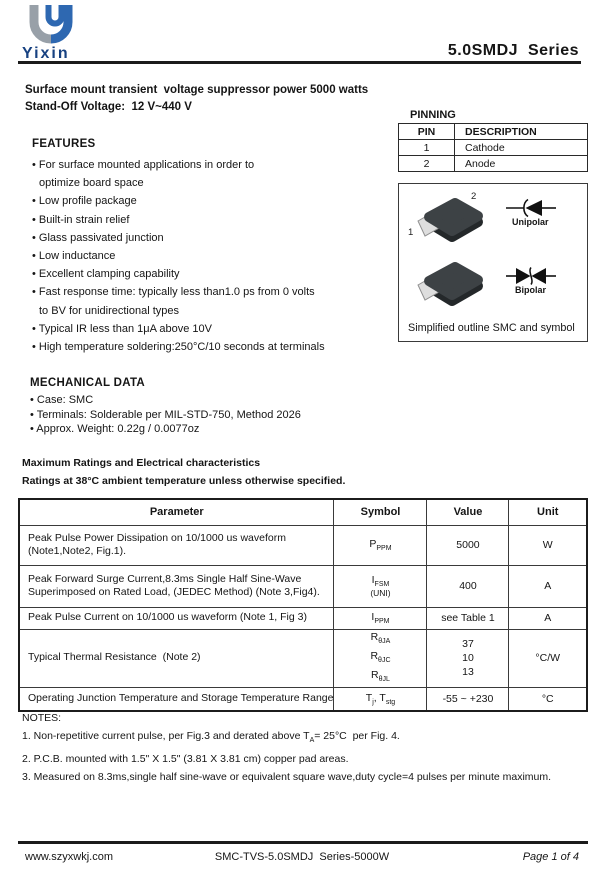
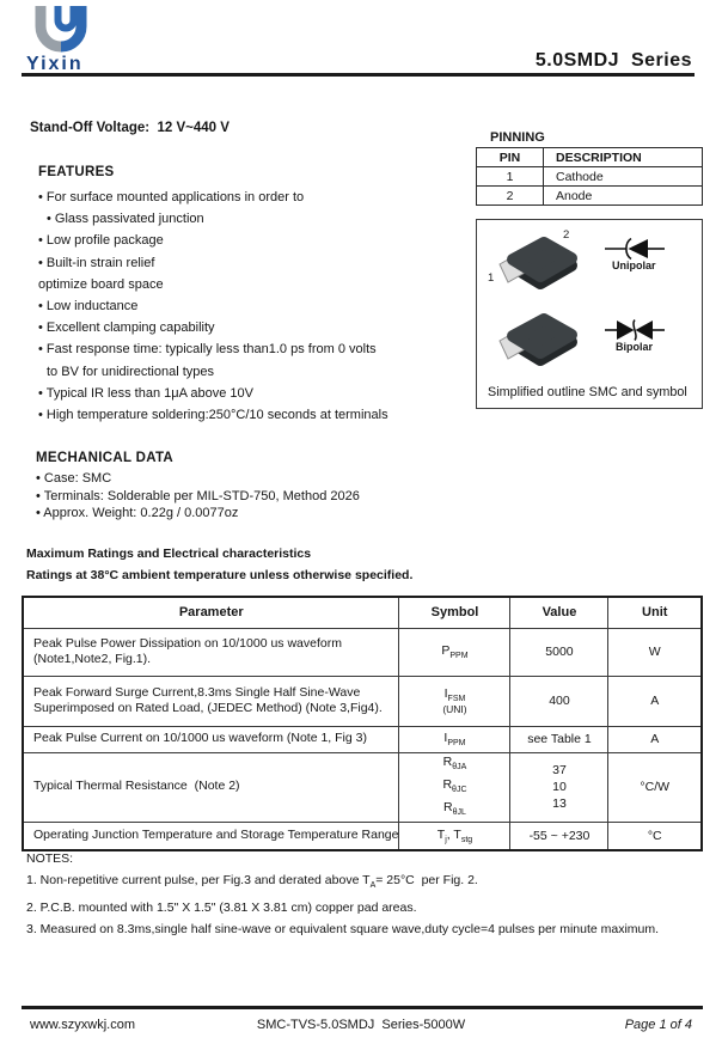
  Yixin
  5.0SMDJ Series
- Surface mount transient voltage suppressor power 5000 watts
  Stand-Off Voltage: 12 V~440 V
  PINNING
  PIN	DESCRIPTION
  1	Cathode
  2	Anode
  FEATURES
  • For surface mounted applications in order to
- optimize board space
+ • Glass passivated junction
  • Low profile package
  • Built-in strain relief
- • Glass passivated junction
+ optimize board space
  • Low inductance
  • Excellent clamping capability
  • Fast response time: typically less than1.0 ps from 0 volts
  to BV for unidirectional types
  • Typical IR less than 1μA above 10V
  • High temperature soldering:250°C/10 seconds at terminals
  2
  1
  Unipolar
  Bipolar
  Simplified outline SMC and symbol
  MECHANICAL DATA
  • Case: SMC
  • Terminals: Solderable per MIL-STD-750, Method 2026
  • Approx. Weight: 0.22g / 0.0077oz
  Maximum Ratings and Electrical characteristics
  Ratings at 38°C ambient temperature unless otherwise specified.
  Parameter	Symbol	Value	Unit
  Peak Pulse Power Dissipation on 10/1000 us waveform (Note1,Note2, Fig.1).	P	5000	W
  Peak Forward Surge Current,8.3ms Single Half Sine-Wave Superimposed on Rated Load, (JEDEC Method) (Note 3,Fig4).	I (UNI)	400	A
  Peak Pulse Current on 10/1000 us waveform (Note 1, Fig 3)	I	see Table 1	A
  Typical Thermal Resistance (Note 2)	R R R	37 10 13	°C/W
  Operating Junction Temperature and Storage Temperature Range	T , T	-55 ~ +230	°C
  NOTES:
- 1. Non-repetitive current pulse, per Fig.3 and derated above T = 25°C per Fig. 4.
+ 1. Non-repetitive current pulse, per Fig.3 and derated above T = 25°C per Fig. 2.
  2. P.C.B. mounted with 1.5" X 1.5" (3.81 X 3.81 cm) copper pad areas.
  3. Measured on 8.3ms,single half sine-wave or equivalent square wave,duty cycle=4 pulses per minute maximum.
  www.szyxwkj.com
  SMC-TVS-5.0SMDJ Series-5000W
  Page 1 of 4
